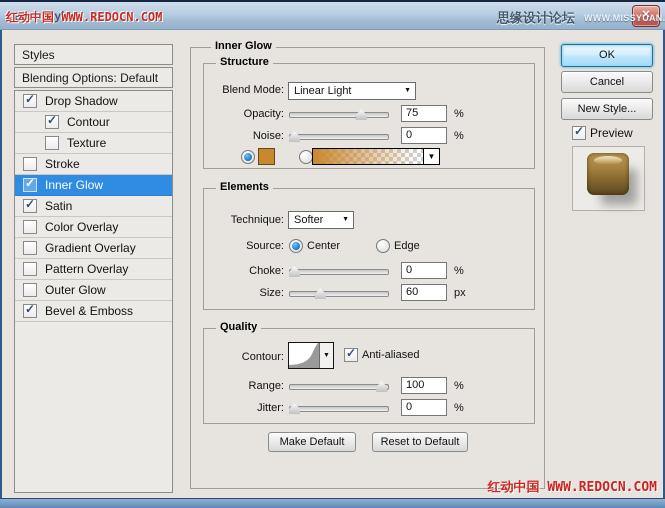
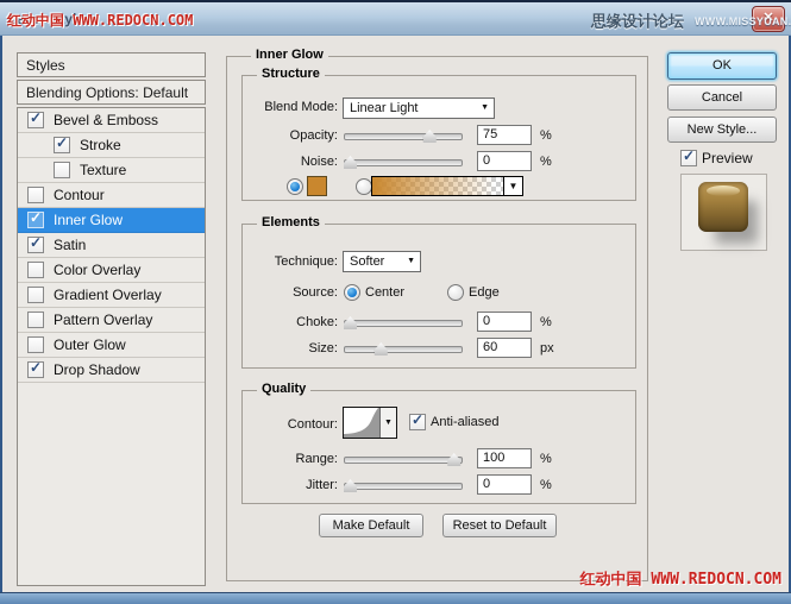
  Layer Style
  红动中国 WWW.REDOCN.COM
  思缘设计论坛
  WWW.MISSYUAN.
  ✕
  Styles
  Blending Options: Default
- Drop Shadow
+ Bevel & Emboss
- Contour
+ Stroke
  Texture
- Stroke
+ Contour
  Inner Glow
  Satin
  Color Overlay
  Gradient Overlay
  Pattern Overlay
  Outer Glow
- Bevel & Emboss
+ Drop Shadow
  Inner Glow
  Structure
  Blend Mode:
  Linear Light
  Opacity:
  75
  %
  Noise:
  0
  %
  ▼
  Elements
  Technique:
  Softer
  Source:
  Center
  Edge
  Choke:
  0
  %
  Size:
  60
  px
  Quality
  Contour:
  Anti-aliased
  Range:
  100
  %
  Jitter:
  0
  %
  Make Default
  Reset to Default
  OK
  Cancel
  New Style...
  Preview
  红动中国 WWW.REDOCN.COM
